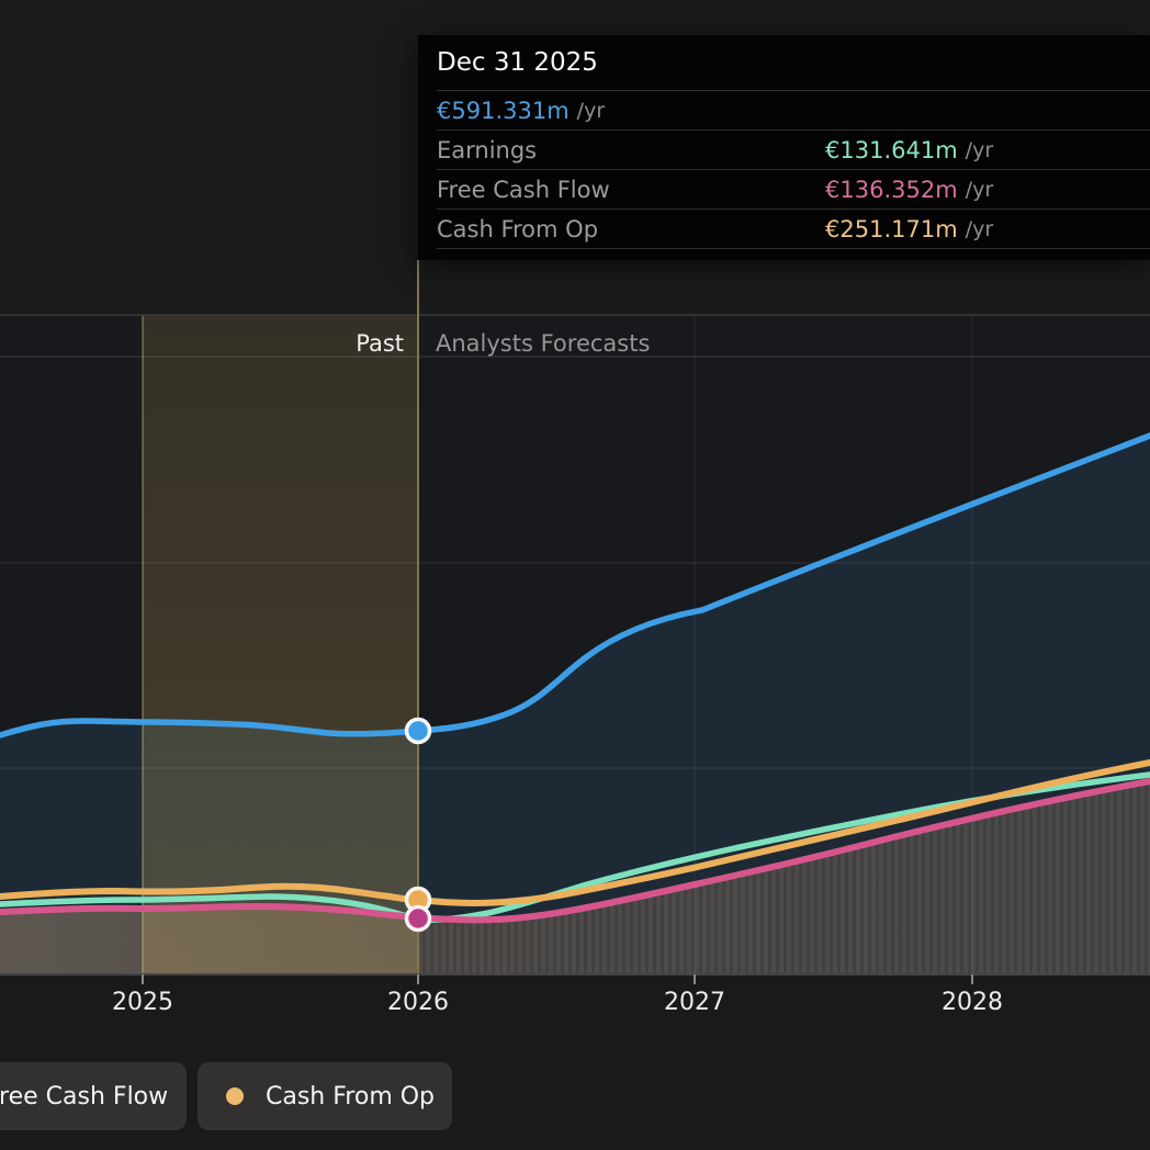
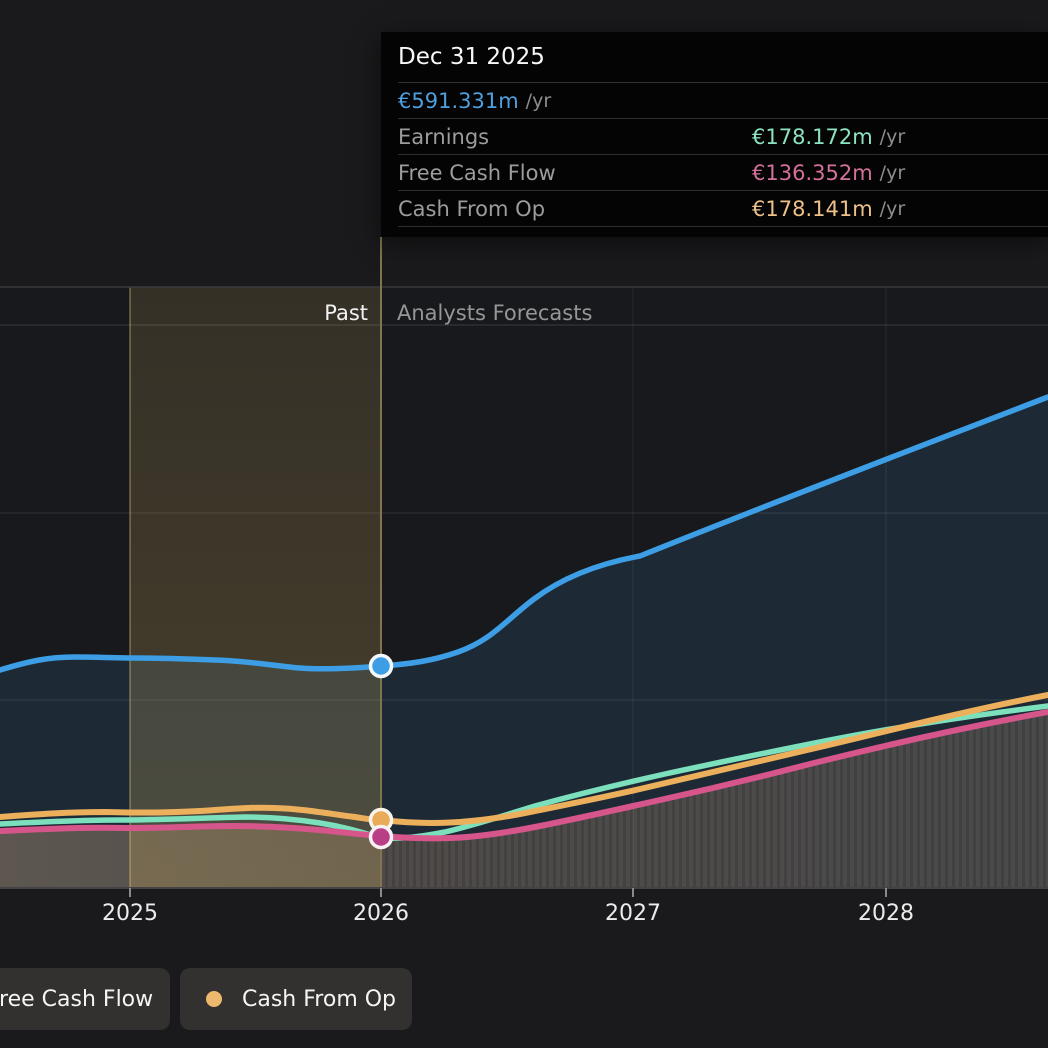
  Dec 31 2025
  €591.331m
  /yr
  Earnings
- €131.641m
+ €178.172m
  /yr
  Free Cash Flow
  €136.352m
  /yr
  Cash From Op
- €251.171m
+ €178.141m
  /yr
  Past
  Analysts Forecasts
  2025
  2026
  2027
  2028
  ree Cash Flow
  Cash From Op
